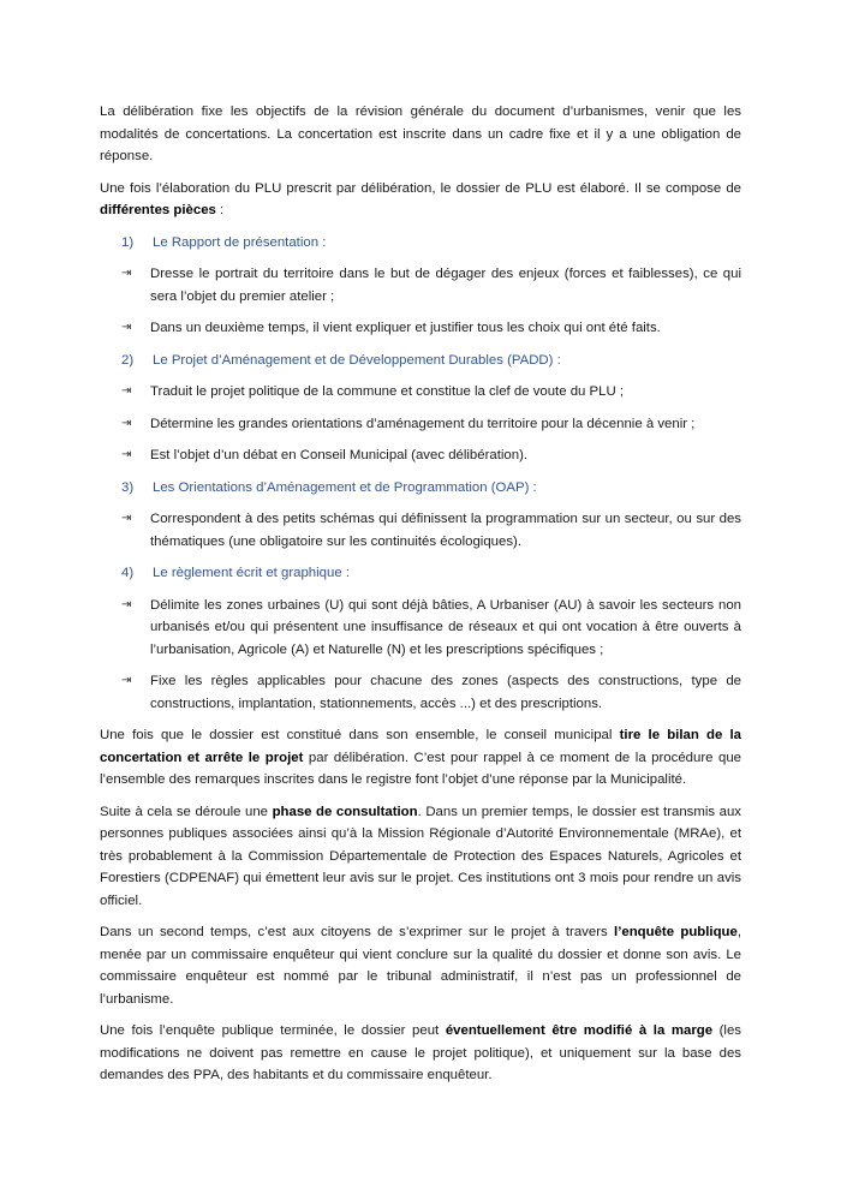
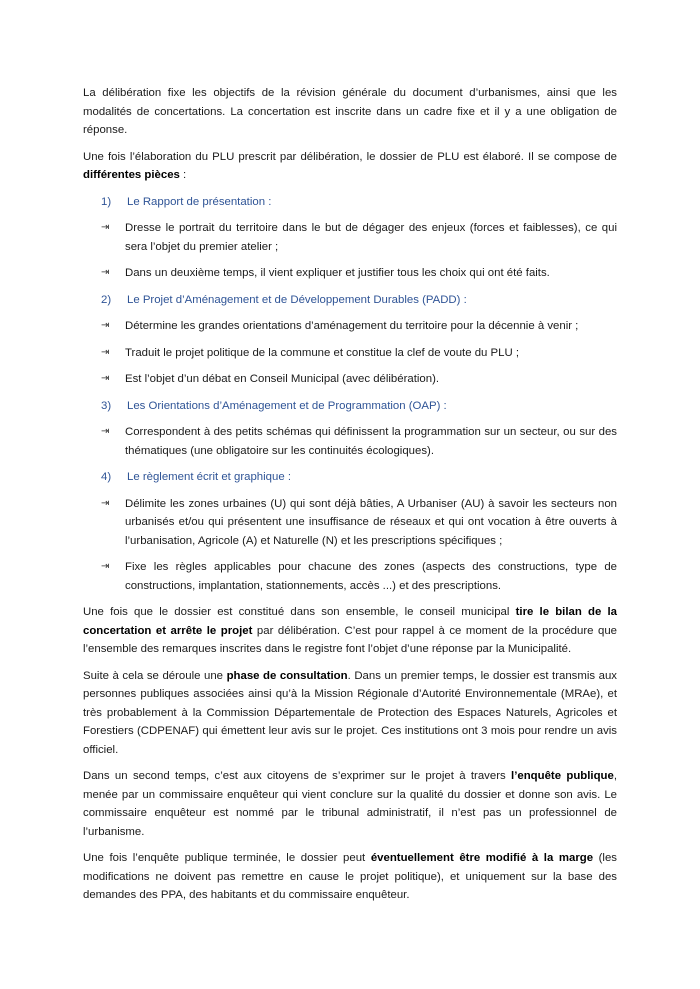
- La délibération fixe les objectifs de la révision générale du document d’urbanismes, venir que les modalités de concertations. La concertation est inscrite dans un cadre fixe et il y a une obligation de réponse.
+ La délibération fixe les objectifs de la révision générale du document d’urbanismes, ainsi que les modalités de concertations. La concertation est inscrite dans un cadre fixe et il y a une obligation de réponse.
  Une fois l’élaboration du PLU prescrit par délibération, le dossier de PLU est élaboré. Il se compose de différentes pièces :
  1)
  Le Rapport de présentation :
  ⇥
  Dresse le portrait du territoire dans le but de dégager des enjeux (forces et faiblesses), ce qui sera l’objet du premier atelier ;
  ⇥
  Dans un deuxième temps, il vient expliquer et justifier tous les choix qui ont été faits.
  2)
  Le Projet d’Aménagement et de Développement Durables (PADD) :
  ⇥
- Traduit le projet politique de la commune et constitue la clef de voute du PLU ;
+ Détermine les grandes orientations d’aménagement du territoire pour la décennie à venir ;
  ⇥
- Détermine les grandes orientations d’aménagement du territoire pour la décennie à venir ;
+ Traduit le projet politique de la commune et constitue la clef de voute du PLU ;
  ⇥
  Est l’objet d’un débat en Conseil Municipal (avec délibération).
  3)
  Les Orientations d’Aménagement et de Programmation (OAP) :
  ⇥
  Correspondent à des petits schémas qui définissent la programmation sur un secteur, ou sur des thématiques (une obligatoire sur les continuités écologiques).
  4)
  Le règlement écrit et graphique :
  ⇥
  Délimite les zones urbaines (U) qui sont déjà bâties, A Urbaniser (AU) à savoir les secteurs non urbanisés et/ou qui présentent une insuffisance de réseaux et qui ont vocation à être ouverts à l’urbanisation, Agricole (A) et Naturelle (N) et les prescriptions spécifiques ;
  ⇥
  Fixe les règles applicables pour chacune des zones (aspects des constructions, type de constructions, implantation, stationnements, accès ...) et des prescriptions.
  Une fois que le dossier est constitué dans son ensemble, le conseil municipal tire le bilan de la concertation et arrête le projet par délibération. C’est pour rappel à ce moment de la procédure que l’ensemble des remarques inscrites dans le registre font l’objet d’une réponse par la Municipalité.
  Suite à cela se déroule une phase de consultation. Dans un premier temps, le dossier est transmis aux personnes publiques associées ainsi qu’à la Mission Régionale d’Autorité Environnementale (MRAe), et très probablement à la Commission Départementale de Protection des Espaces Naturels, Agricoles et Forestiers (CDPENAF) qui émettent leur avis sur le projet. Ces institutions ont 3 mois pour rendre un avis officiel.
  Dans un second temps, c’est aux citoyens de s’exprimer sur le projet à travers l’enquête publique, menée par un commissaire enquêteur qui vient conclure sur la qualité du dossier et donne son avis. Le commissaire enquêteur est nommé par le tribunal administratif, il n’est pas un professionnel de l’urbanisme.
  Une fois l’enquête publique terminée, le dossier peut éventuellement être modifié à la marge (les modifications ne doivent pas remettre en cause le projet politique), et uniquement sur la base des demandes des PPA, des habitants et du commissaire enquêteur.
